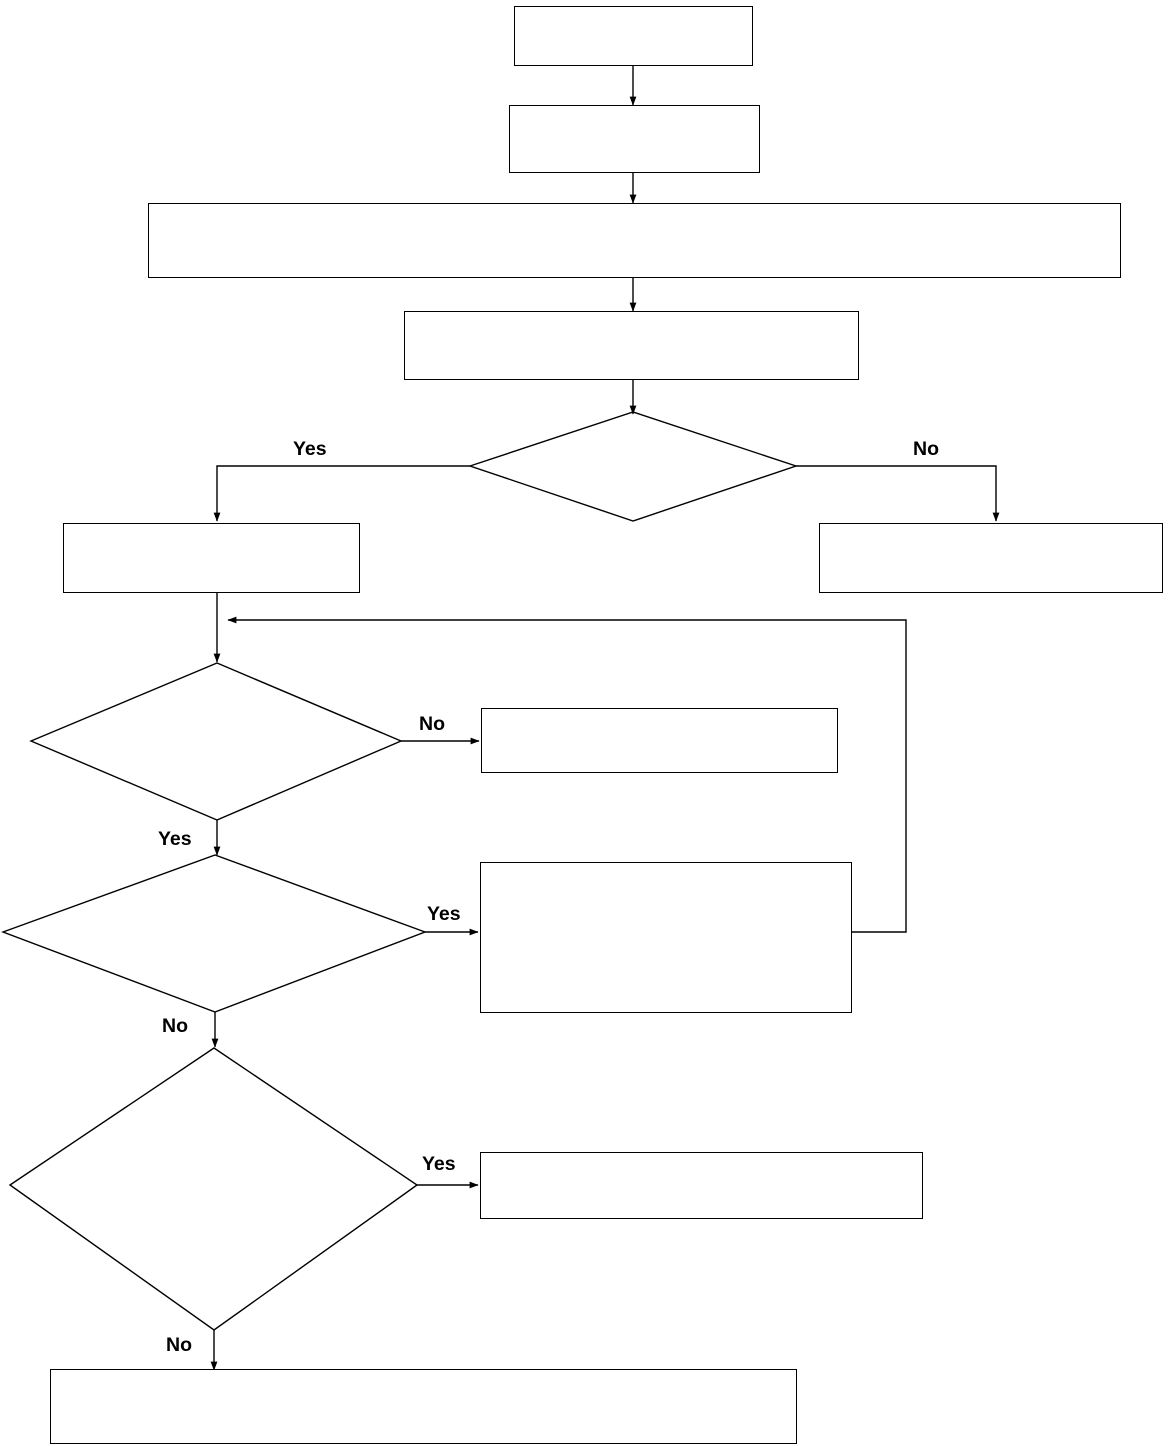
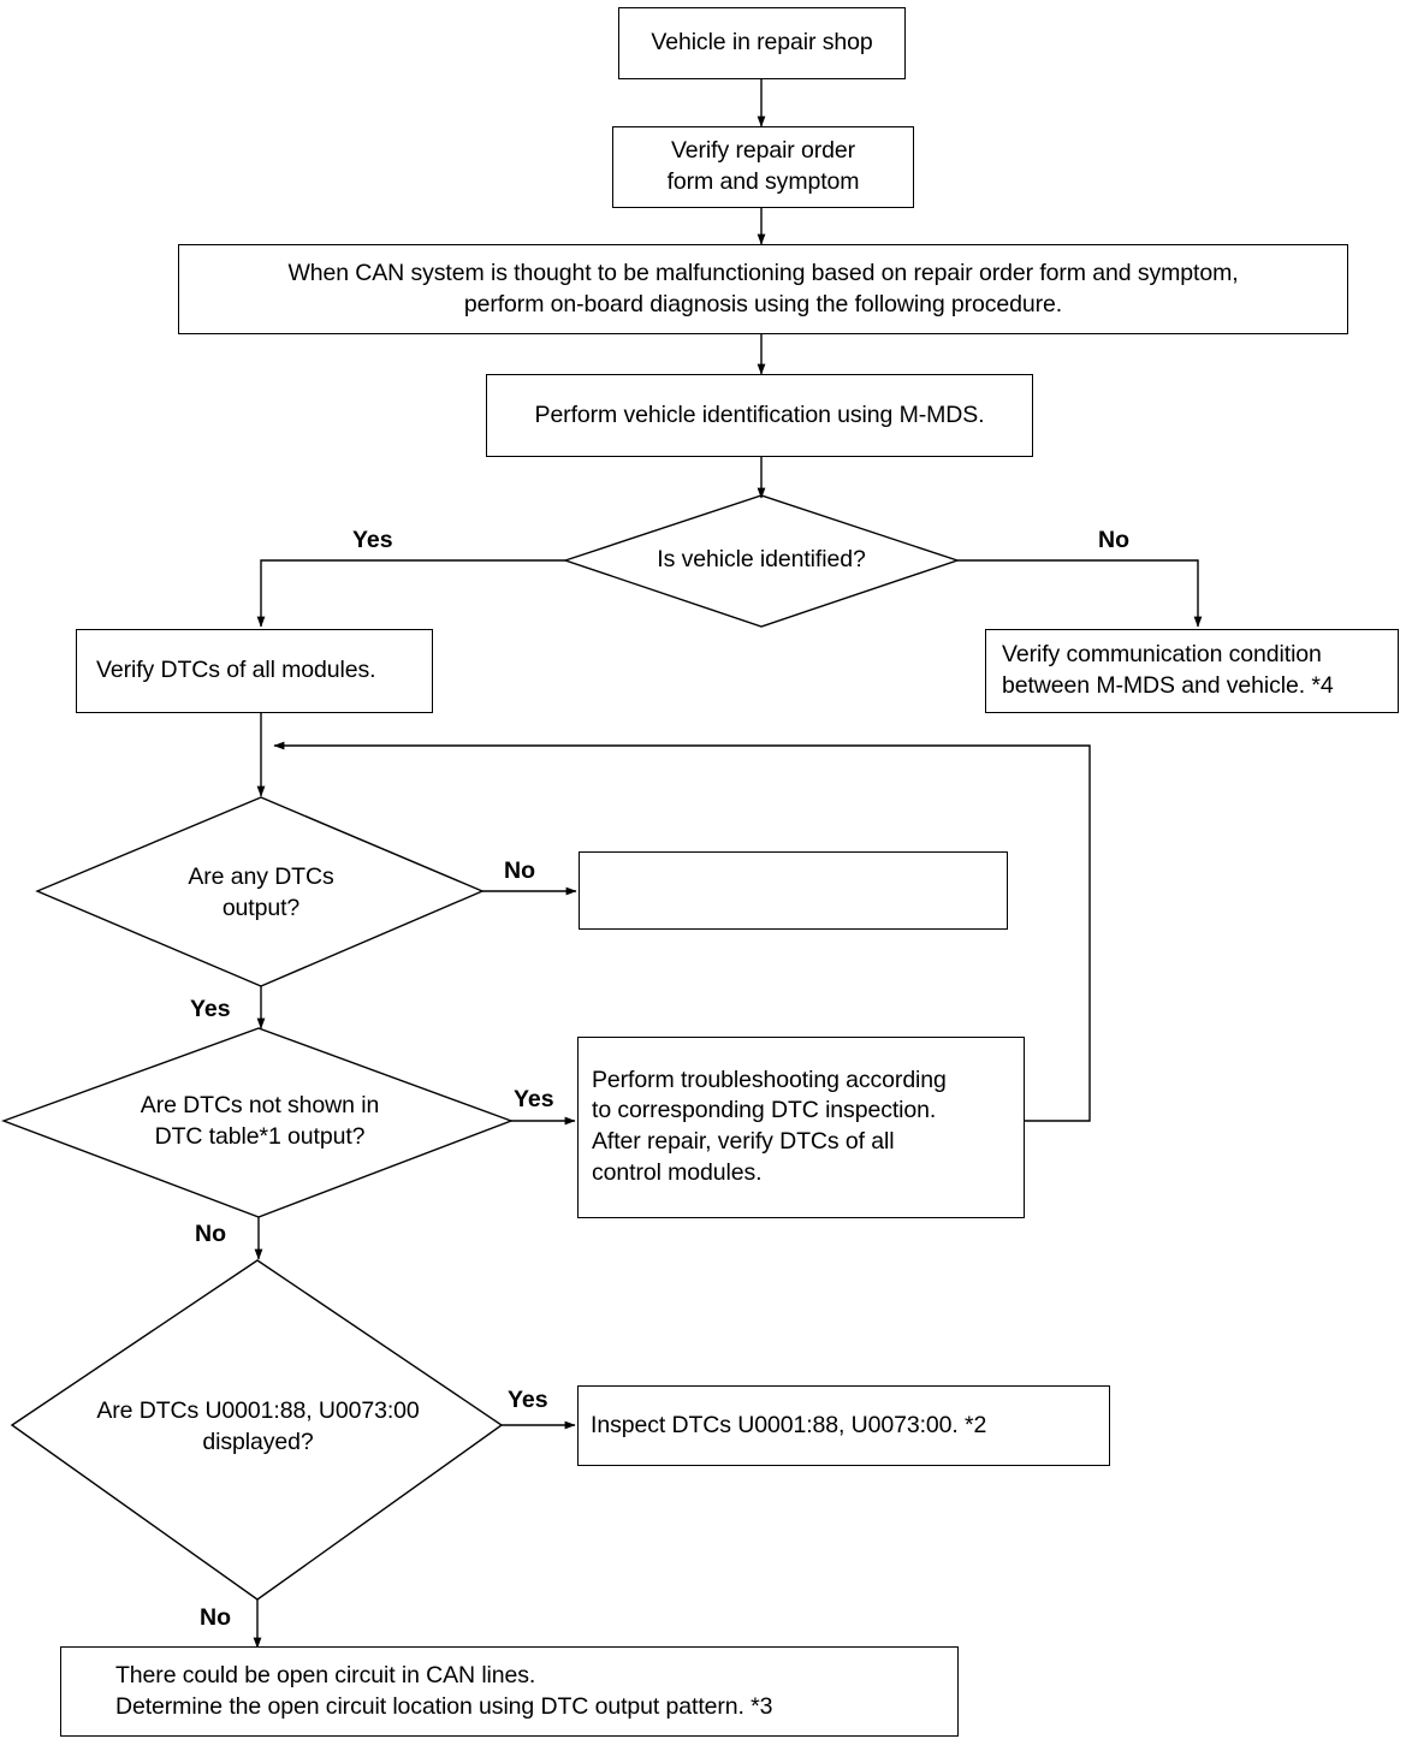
+ Vehicle in repair shop
+ Verify repair order
+ form and symptom
+ When CAN system is thought to be malfunctioning based on repair order form and symptom,
+ perform on-board diagnosis using the following procedure.
+ Perform vehicle identification using M-MDS.
+ Is vehicle identified?
+ Verify DTCs of all modules.
+ Verify communication condition
+ between M-MDS and vehicle. *4
+ Are any DTCs
+ output?
+ Are DTCs not shown in
+ DTC table*1 output?
+ Perform troubleshooting according
+ to corresponding DTC inspection.
+ After repair, verify DTCs of all
+ control modules.
+ Are DTCs U0001:88, U0073:00
+ displayed?
+ Inspect DTCs U0001:88, U0073:00. *2
+ There could be open circuit in CAN lines.
+ Determine the open circuit location using DTC output pattern. *3
  Yes
  No
  No
  Yes
  Yes
  No
  Yes
  No
